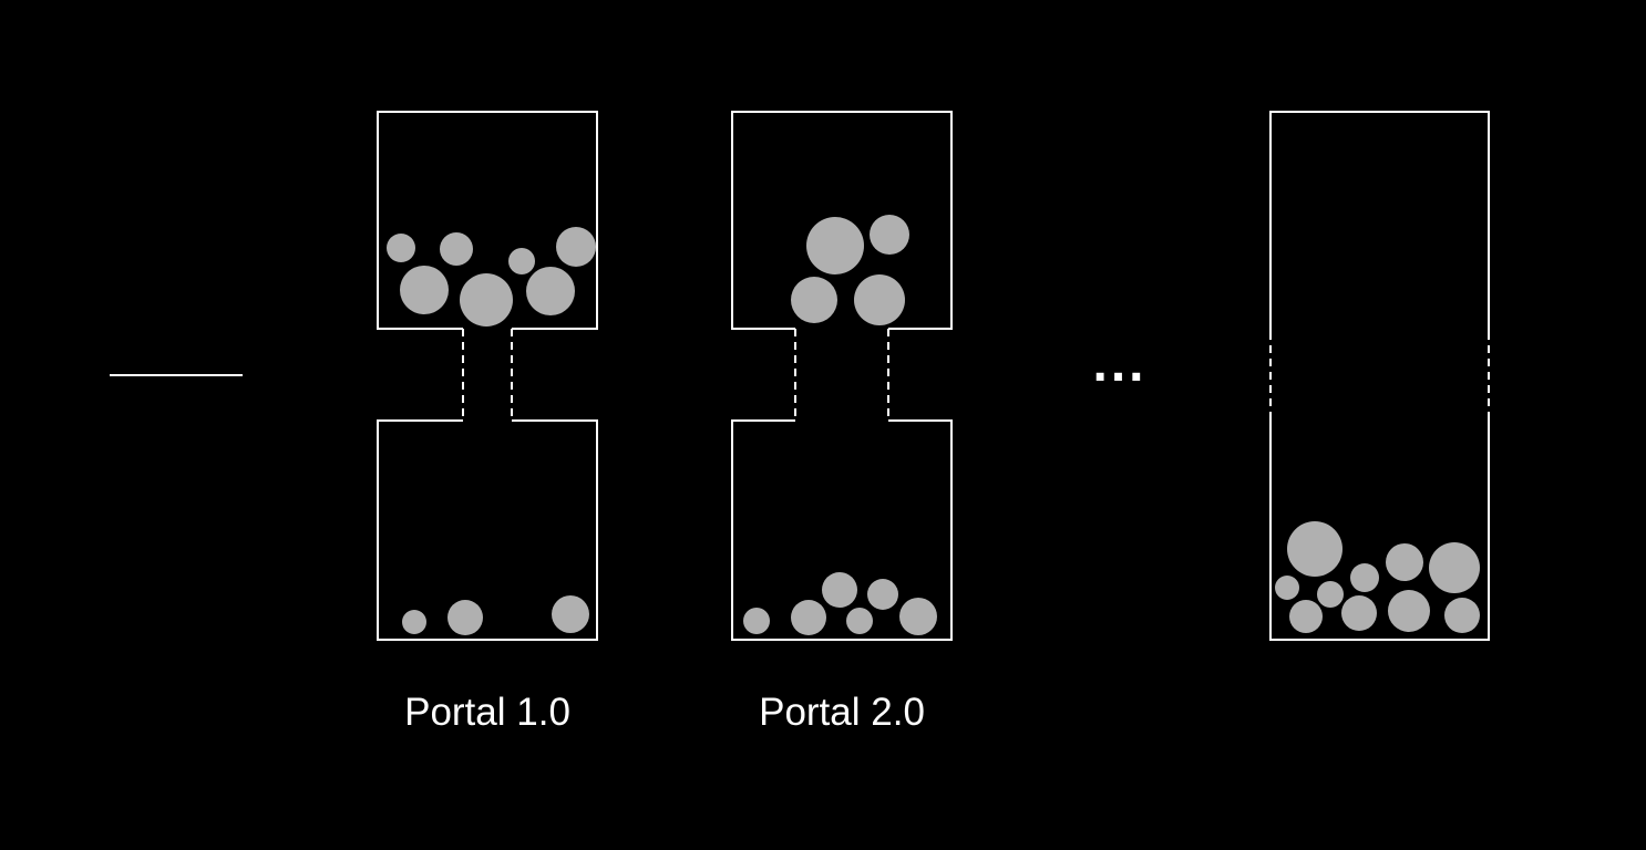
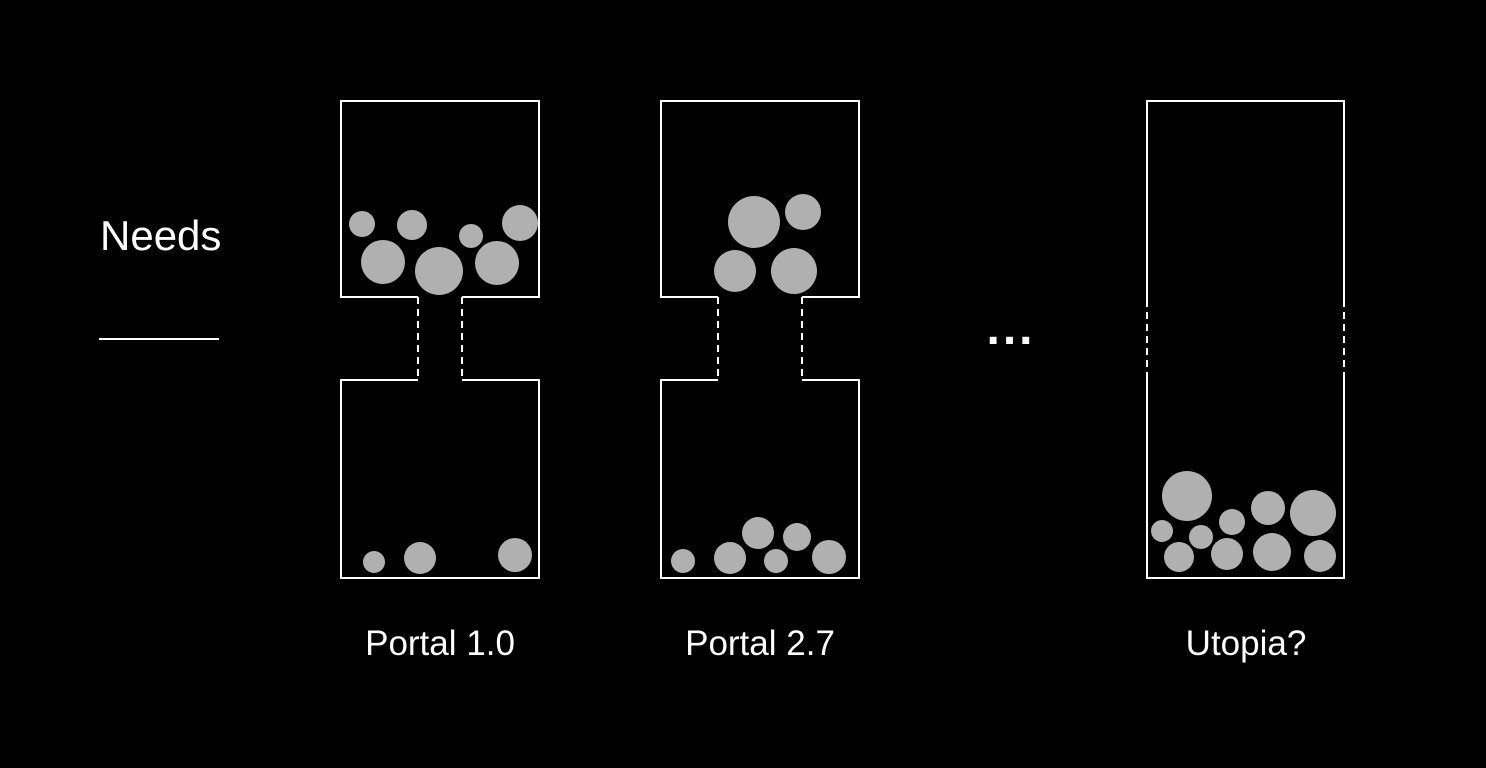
+ Needs
  Portal 1.0
- Portal 2.0
+ Portal 2.7
  ...
+ Utopia?
